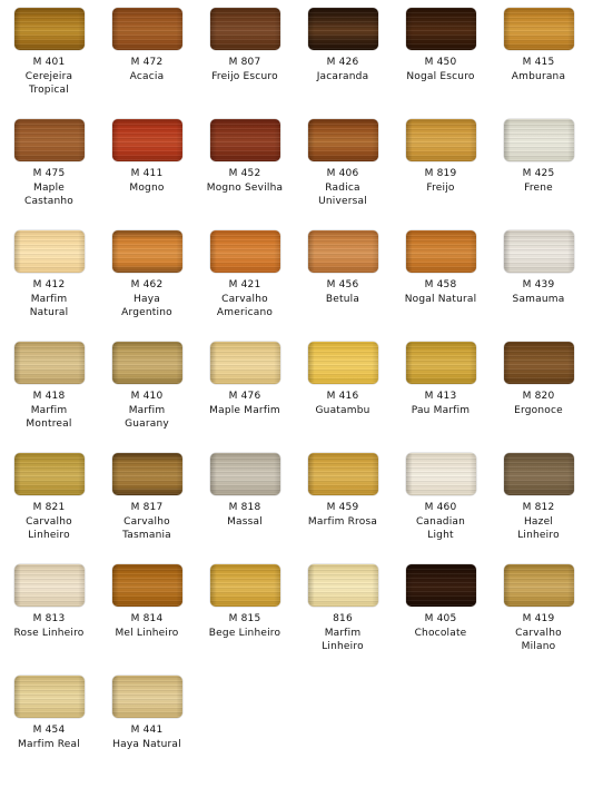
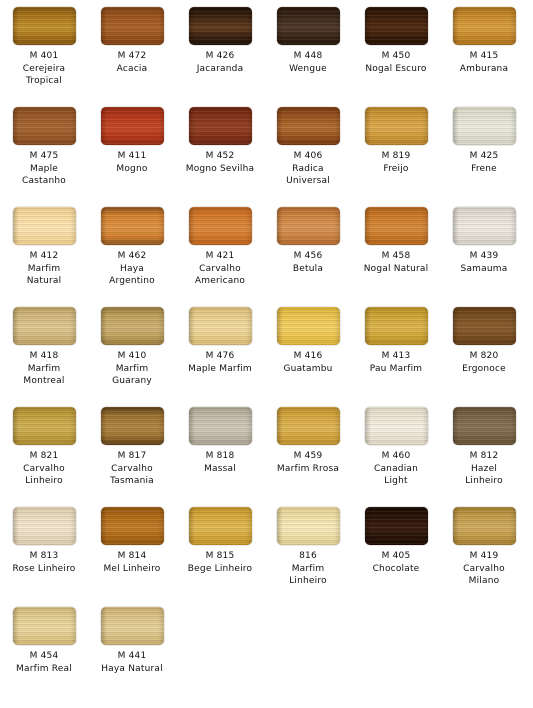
  M 401
  Cerejeira
  Tropical
  M 472
  Acacia
- M 807
- Freijo Escuro
  M 426
  Jacaranda
+ M 448
+ Wengue
  M 450
  Nogal Escuro
  M 415
  Amburana
  M 475
  Maple
  Castanho
  M 411
  Mogno
  M 452
  Mogno Sevilha
  M 406
  Radica
  Universal
  M 819
  Freijo
  M 425
  Frene
  M 412
  Marfim
  Natural
  M 462
  Haya
  Argentino
  M 421
  Carvalho
  Americano
  M 456
  Betula
  M 458
  Nogal Natural
  M 439
  Samauma
  M 418
  Marfim
  Montreal
  M 410
  Marfim
  Guarany
  M 476
  Maple Marfim
  M 416
  Guatambu
  M 413
  Pau Marfim
  M 820
  Ergonoce
  M 821
  Carvalho
  Linheiro
  M 817
  Carvalho
  Tasmania
  M 818
  Massal
  M 459
  Marfim Rrosa
  M 460
  Canadian
  Light
  M 812
  Hazel
  Linheiro
  M 813
  Rose Linheiro
  M 814
  Mel Linheiro
  M 815
  Bege Linheiro
  816
  Marfim
  Linheiro
  M 405
  Chocolate
  M 419
  Carvalho
  Milano
  M 454
  Marfim Real
  M 441
  Haya Natural
